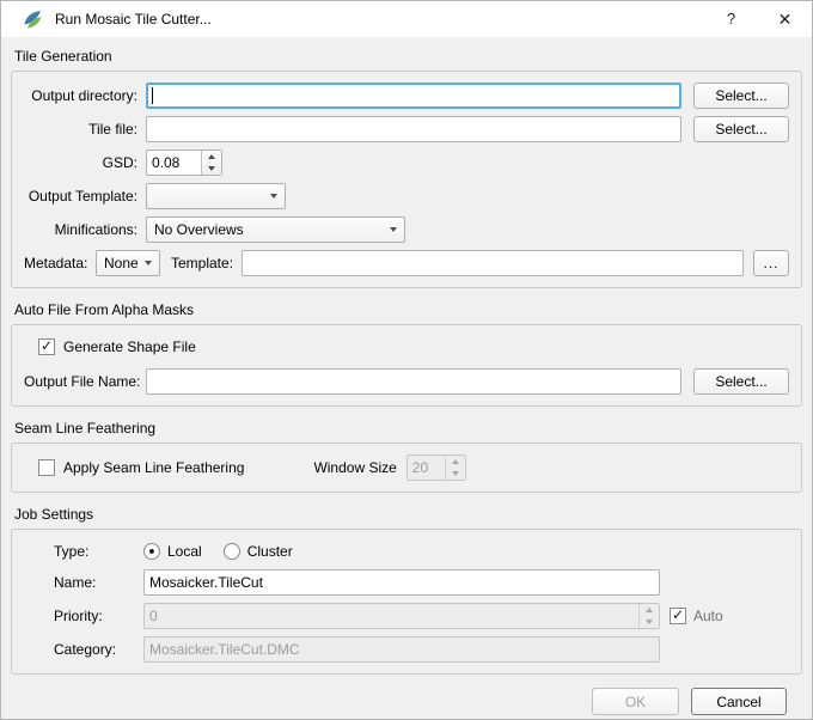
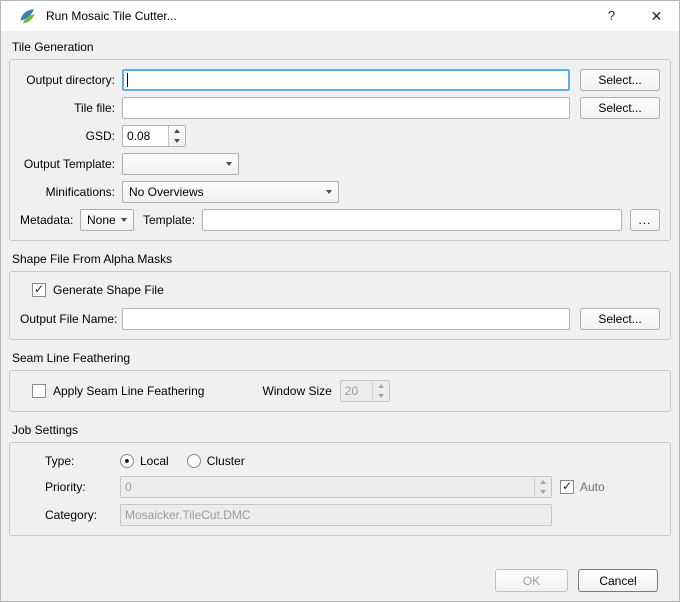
  Run Mosaic Tile Cutter...
  ?
  ✕
  Tile Generation
  Output directory:
  Select...
  Tile file:
  Select...
  GSD:
  0.08
  Output Template:
  Minifications:
  No Overviews
  Metadata:
  None
  Template:
  ...
- Auto File From Alpha Masks
+ Shape File From Alpha Masks
  ✓
  Generate Shape File
  Output File Name:
  Select...
  Seam Line Feathering
  Apply Seam Line Feathering
  Window Size
  20
  Job Settings
  Type:
  ●
  Local
  Cluster
- Name:
- Mosaicker.TileCut
  Priority:
  0
  ✓
  Auto
  Category:
  Mosaicker.TileCut.DMC
  OK
  Cancel
